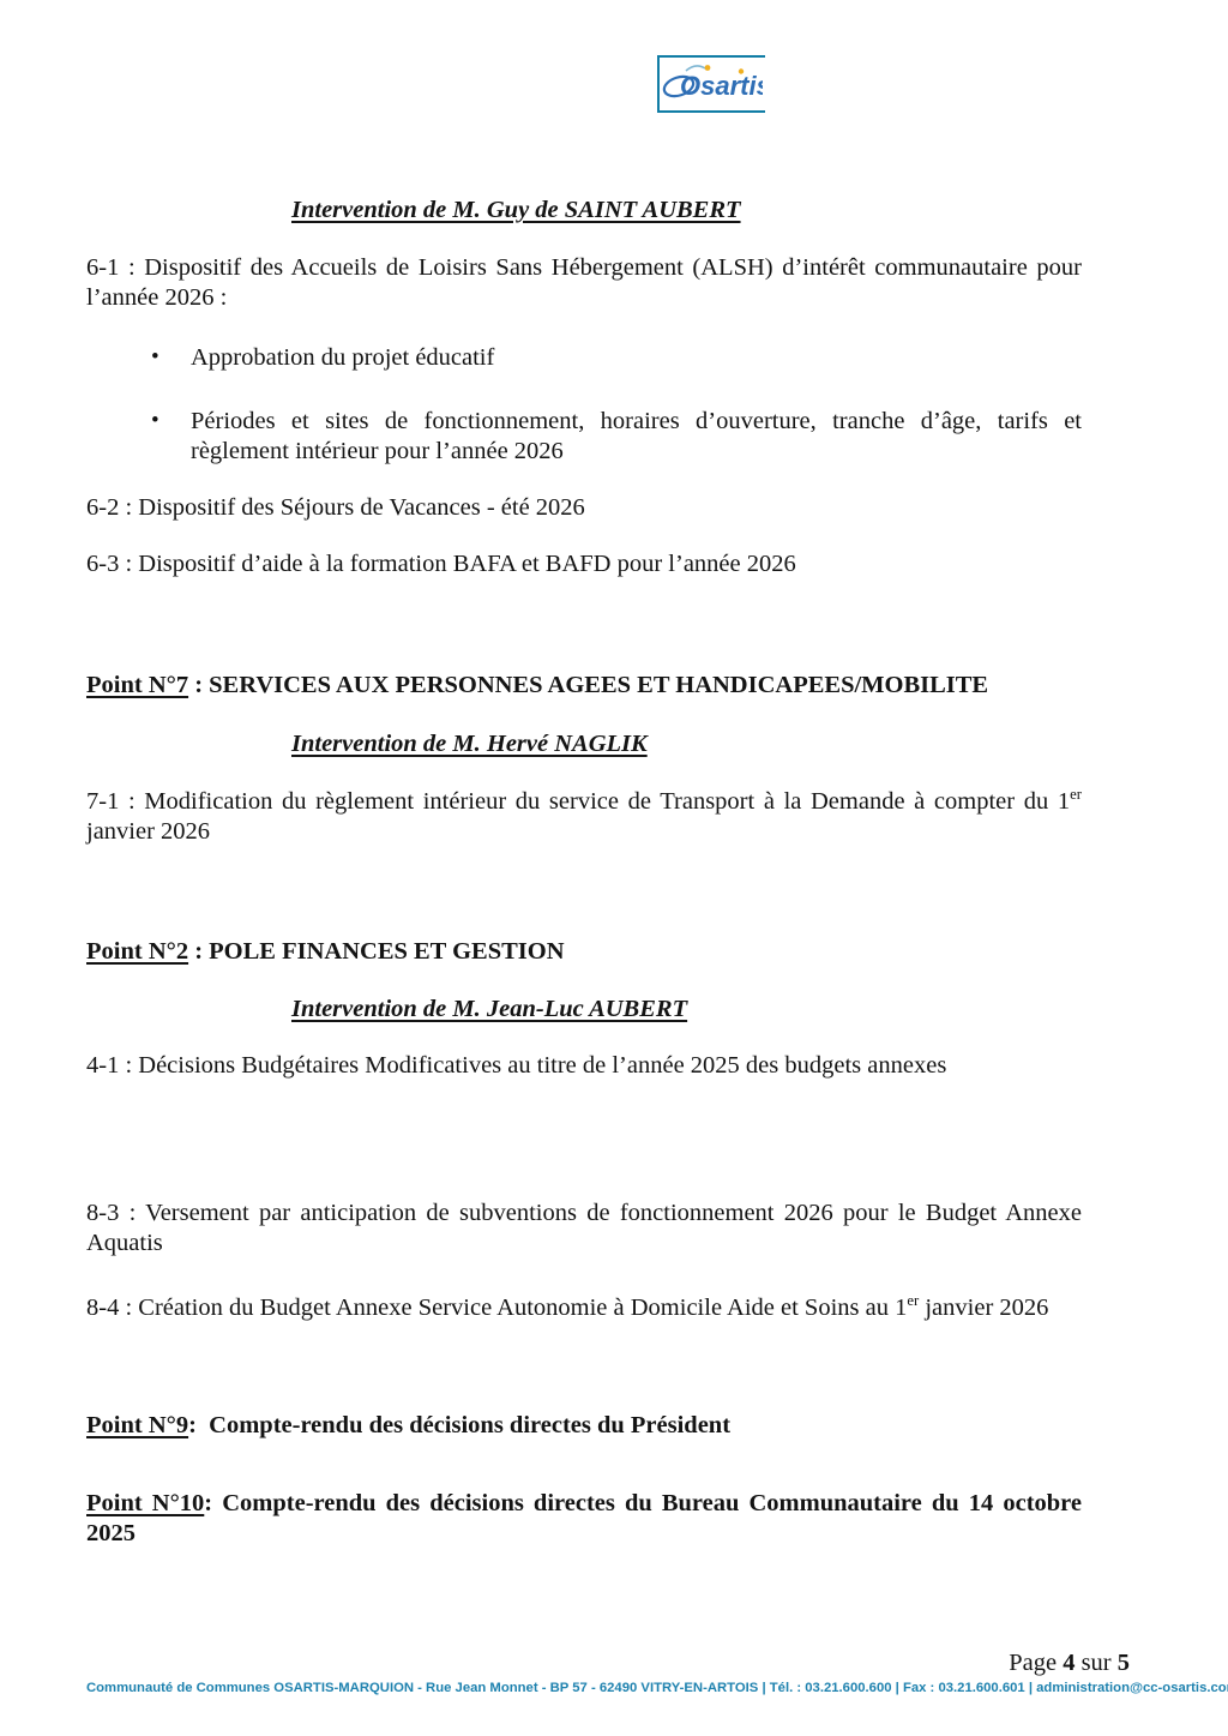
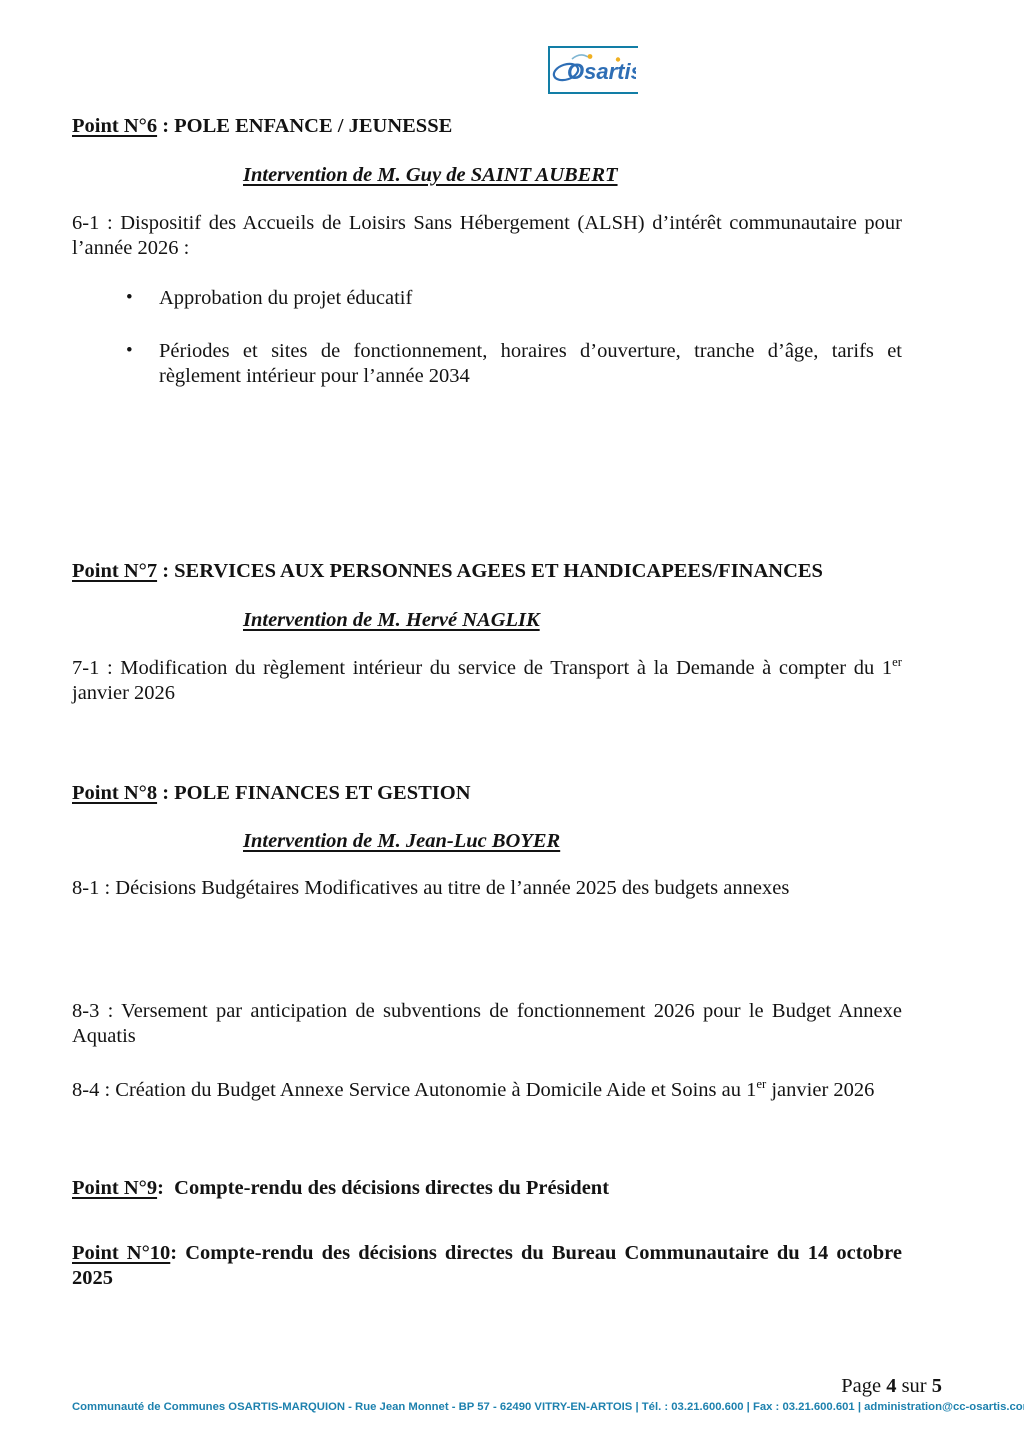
  Osarti
+ Point N°6 : POLE ENFANCE / JEUNESSE
  Intervention de M. Guy de SAINT AUBERT
  6-1 : Dispositif des Accueils de Loisirs Sans Hébergement (ALSH) d’intérêt communautaire pour l’année 2026 :
  •
  Approbation du projet éducatif
  •
- Périodes et sites de fonctionnement, horaires d’ouverture, tranche d’âge, tarifs et règlement intérieur pour l’année 2026
+ Périodes et sites de fonctionnement, horaires d’ouverture, tranche d’âge, tarifs et règlement intérieur pour l’année 2034
- 6-2 : Dispositif des Séjours de Vacances - été 2026
- 6-3 : Dispositif d’aide à la formation BAFA et BAFD pour l’année 2026
- Point N°7 : SERVICES AUX PERSONNES AGEES ET HANDICAPEES/MOBILITE
+ Point N°7 : SERVICES AUX PERSONNES AGEES ET HANDICAPEES/FINANCES
  Intervention de M. Hervé NAGLIK
  7-1 : Modification du règlement intérieur du service de Transport à la Demande à compter du 1er janvier 2026
- Point N°2 : POLE FINANCES ET GESTION
+ Point N°8 : POLE FINANCES ET GESTION
- Intervention de M. Jean-Luc AUBERT
+ Intervention de M. Jean-Luc BOYER
- 4-1 : Décisions Budgétaires Modificatives au titre de l’année 2025 des budgets annexes
+ 8-1 : Décisions Budgétaires Modificatives au titre de l’année 2025 des budgets annexes
  8-3 : Versement par anticipation de subventions de fonctionnement 2026 pour le Budget Annexe Aquatis
  8-4 : Création du Budget Annexe Service Autonomie à Domicile Aide et Soins au 1er janvier 2026
  Point N°9: Compte-rendu des décisions directes du Président
  Point N°10: Compte-rendu des décisions directes du Bureau Communautaire du 14 octobre 2025
  Page 4 sur 5
  Communauté de Communes OSARTIS-MARQUION - Rue Jean Monnet - BP 57 - 62490 VITRY-EN-ARTOIS | Tél. : 03.21.600.600 | Fax : 03.21.600.601 | administration@cc-osartis.co
